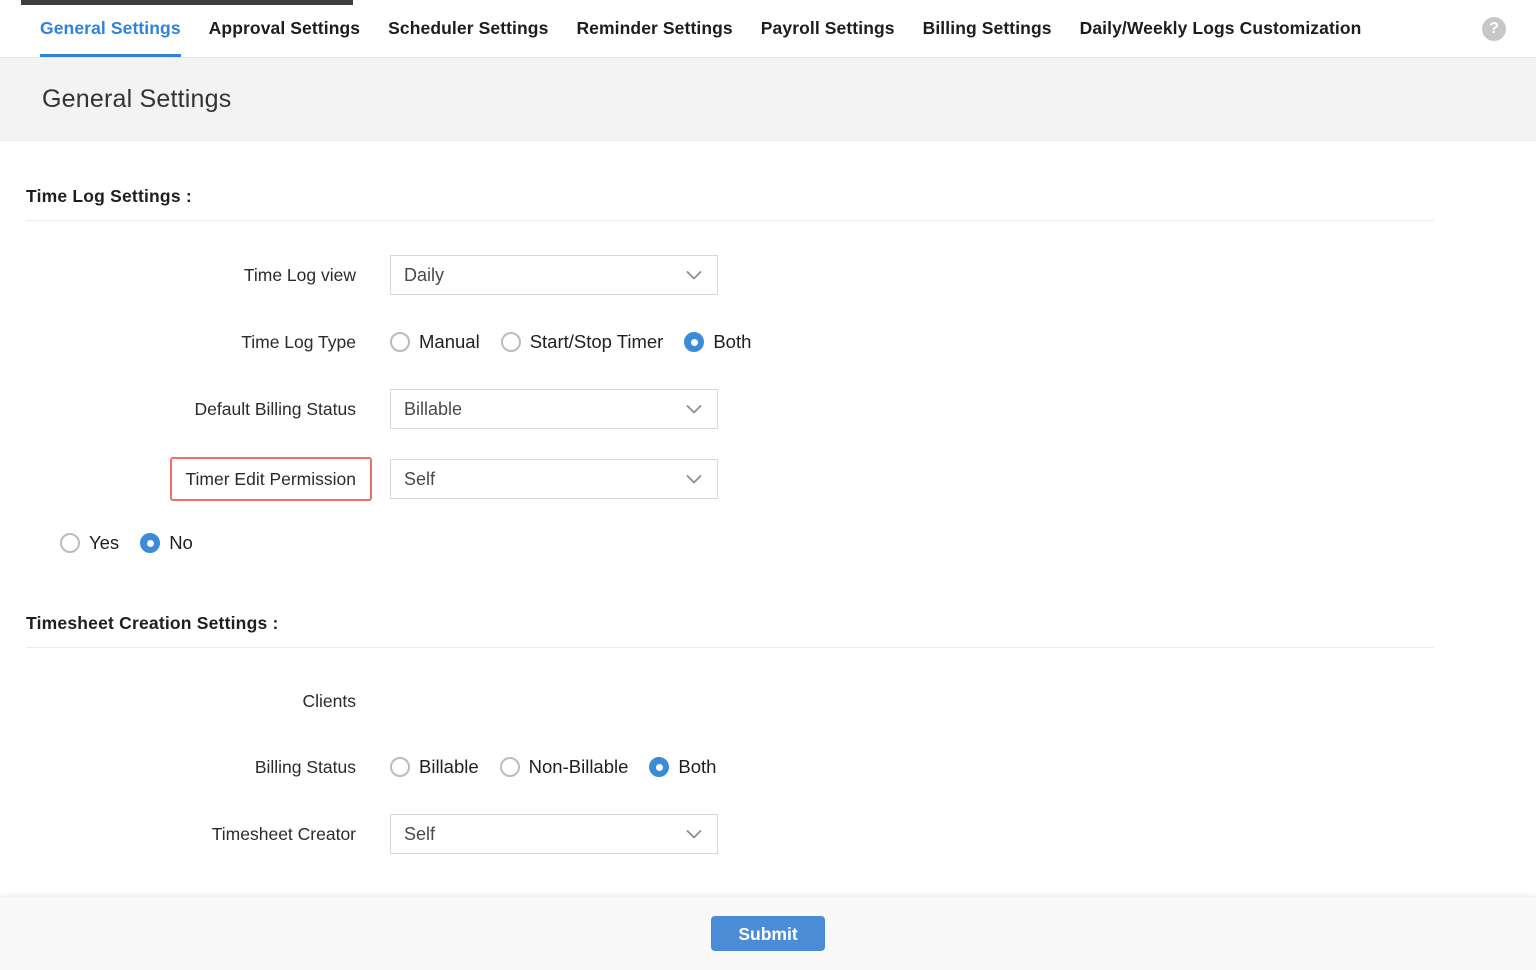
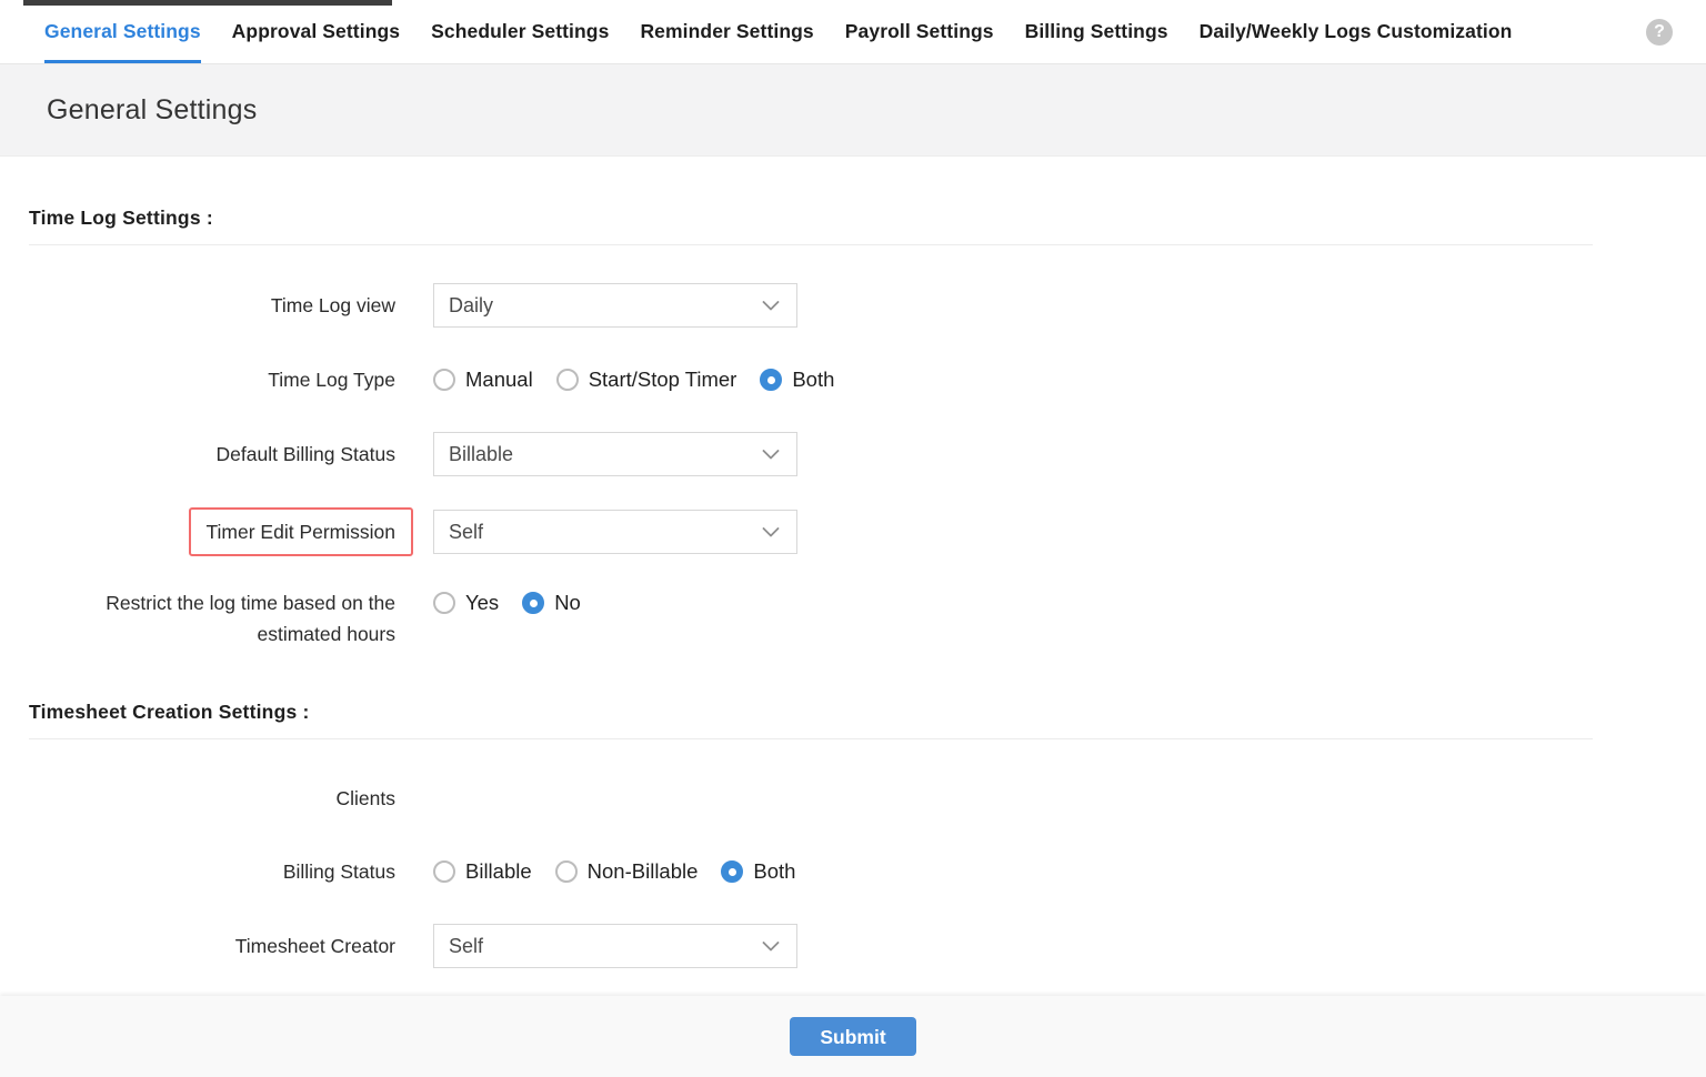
  General Settings
  Approval Settings
  Scheduler Settings
  Reminder Settings
  Payroll Settings
  Billing Settings
  Daily/Weekly Logs Customization
  ?
  General Settings
  Time Log Settings :
  Time Log view
  Daily
  Time Log Type
  Manual
  Start/Stop Timer
  Both
  Default Billing Status
  Billable
  Timer Edit Permission
  Self
+ Restrict the log time based on the estimated hours
  Yes
  No
  Timesheet Creation Settings :
  Clients
  Billing Status
  Billable
  Non-Billable
  Both
  Timesheet Creator
  Self
  Submit
